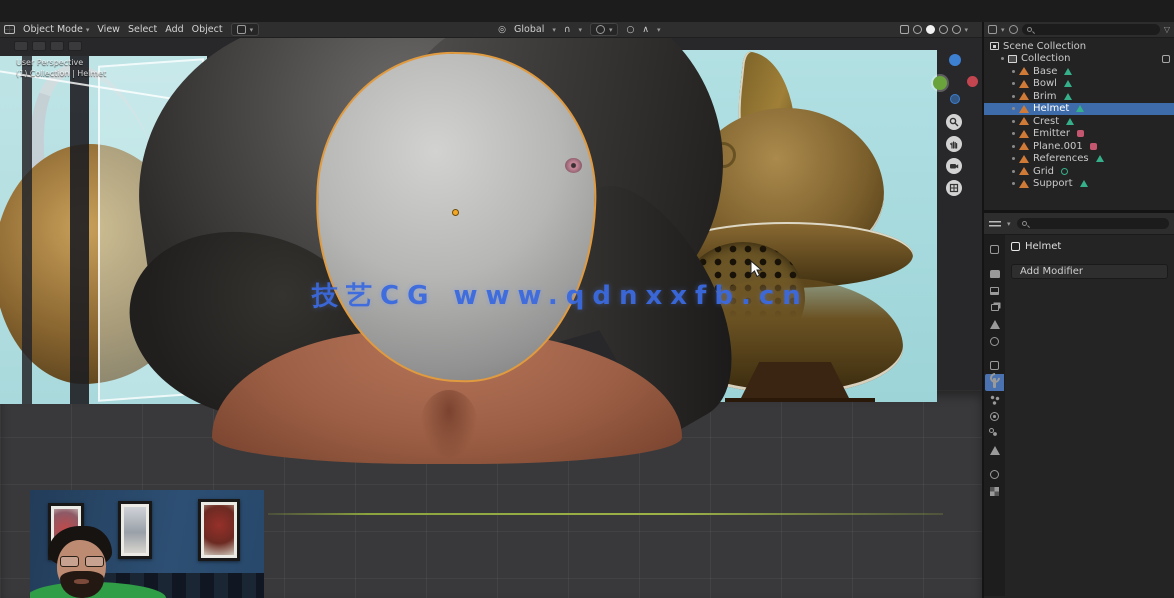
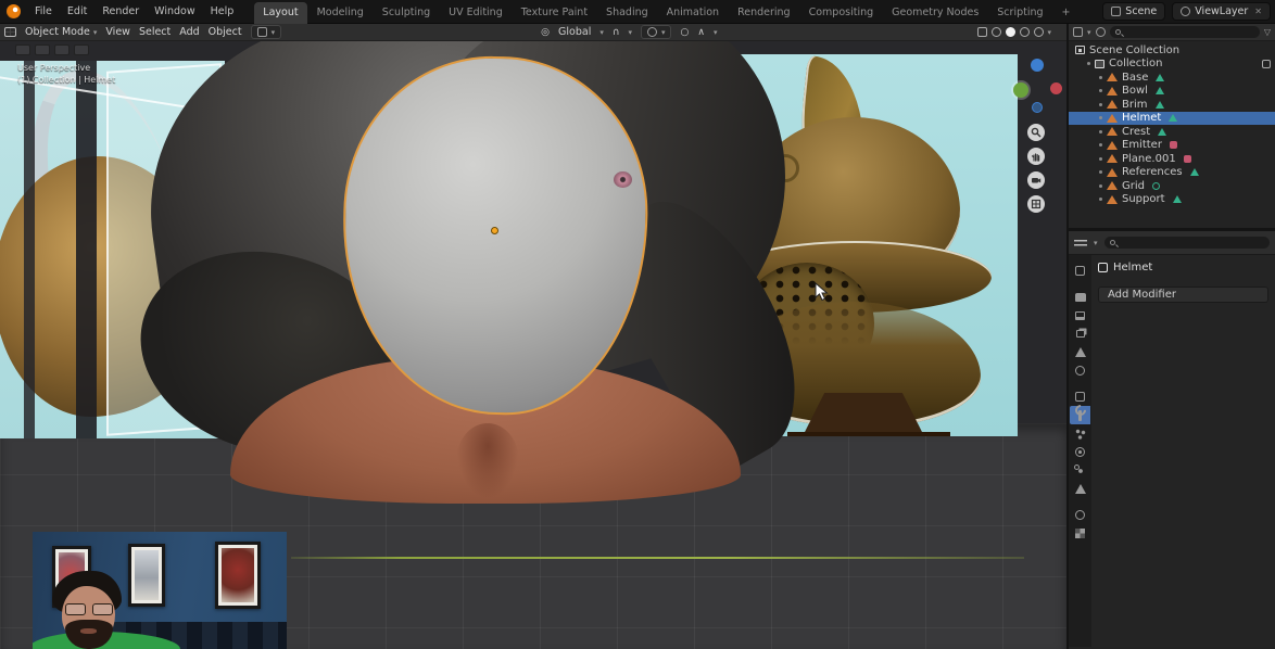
+ File
+ Edit
+ Render
+ Window
+ Help
+ Layout
+ Modeling
+ Sculpting
+ UV Editing
+ Texture Paint
+ Shading
+ Animation
+ Rendering
+ Compositing
+ Geometry Nodes
+ Scripting
+ +
+ Scene
+ ViewLayer
+ ✕
  Object Mode ▾
  View
  Select
  Add
  Object
  ▾
  ◎
  Global
  ▾
  ∩
  ▾
  ▾
  ○
  ∧
  ▾
  ▾
  User Perspective
  (1) Collection | Helmet
- 技艺CG www.qdnxxfb.cn
  ▾
  ▽
  Scene Collection
  Collection
  Base
  Bowl
  Brim
  Helmet
  Crest
  Emitter
  Plane.001
  References
  Grid
  Support
  ▾
  Helmet
  Add Modifier
